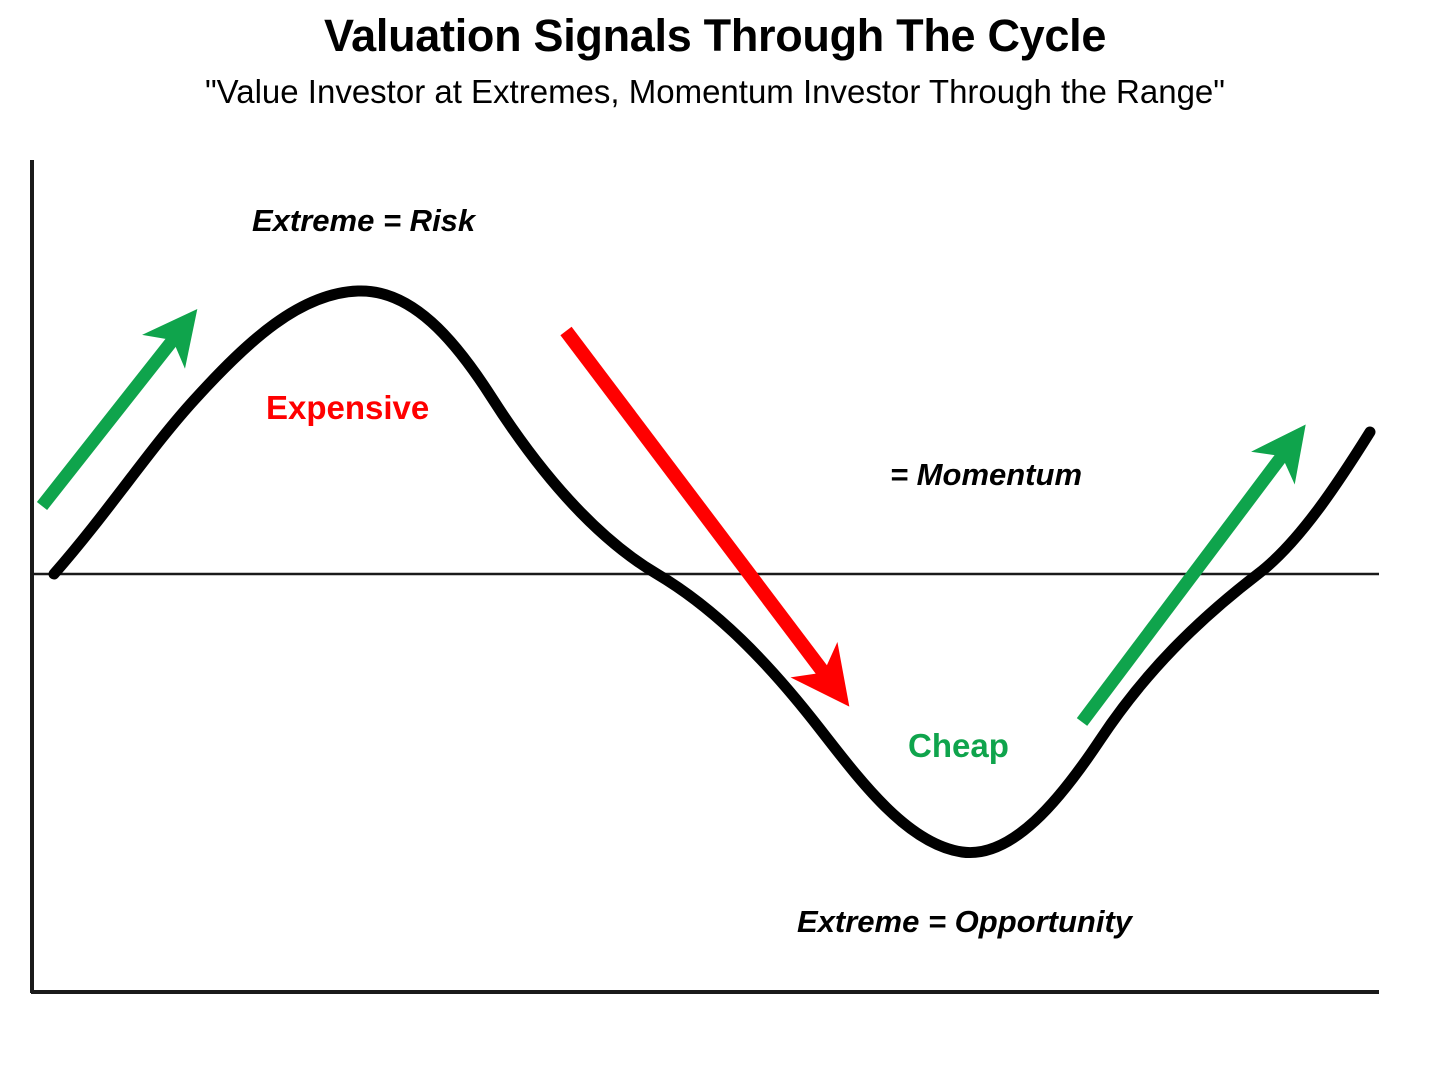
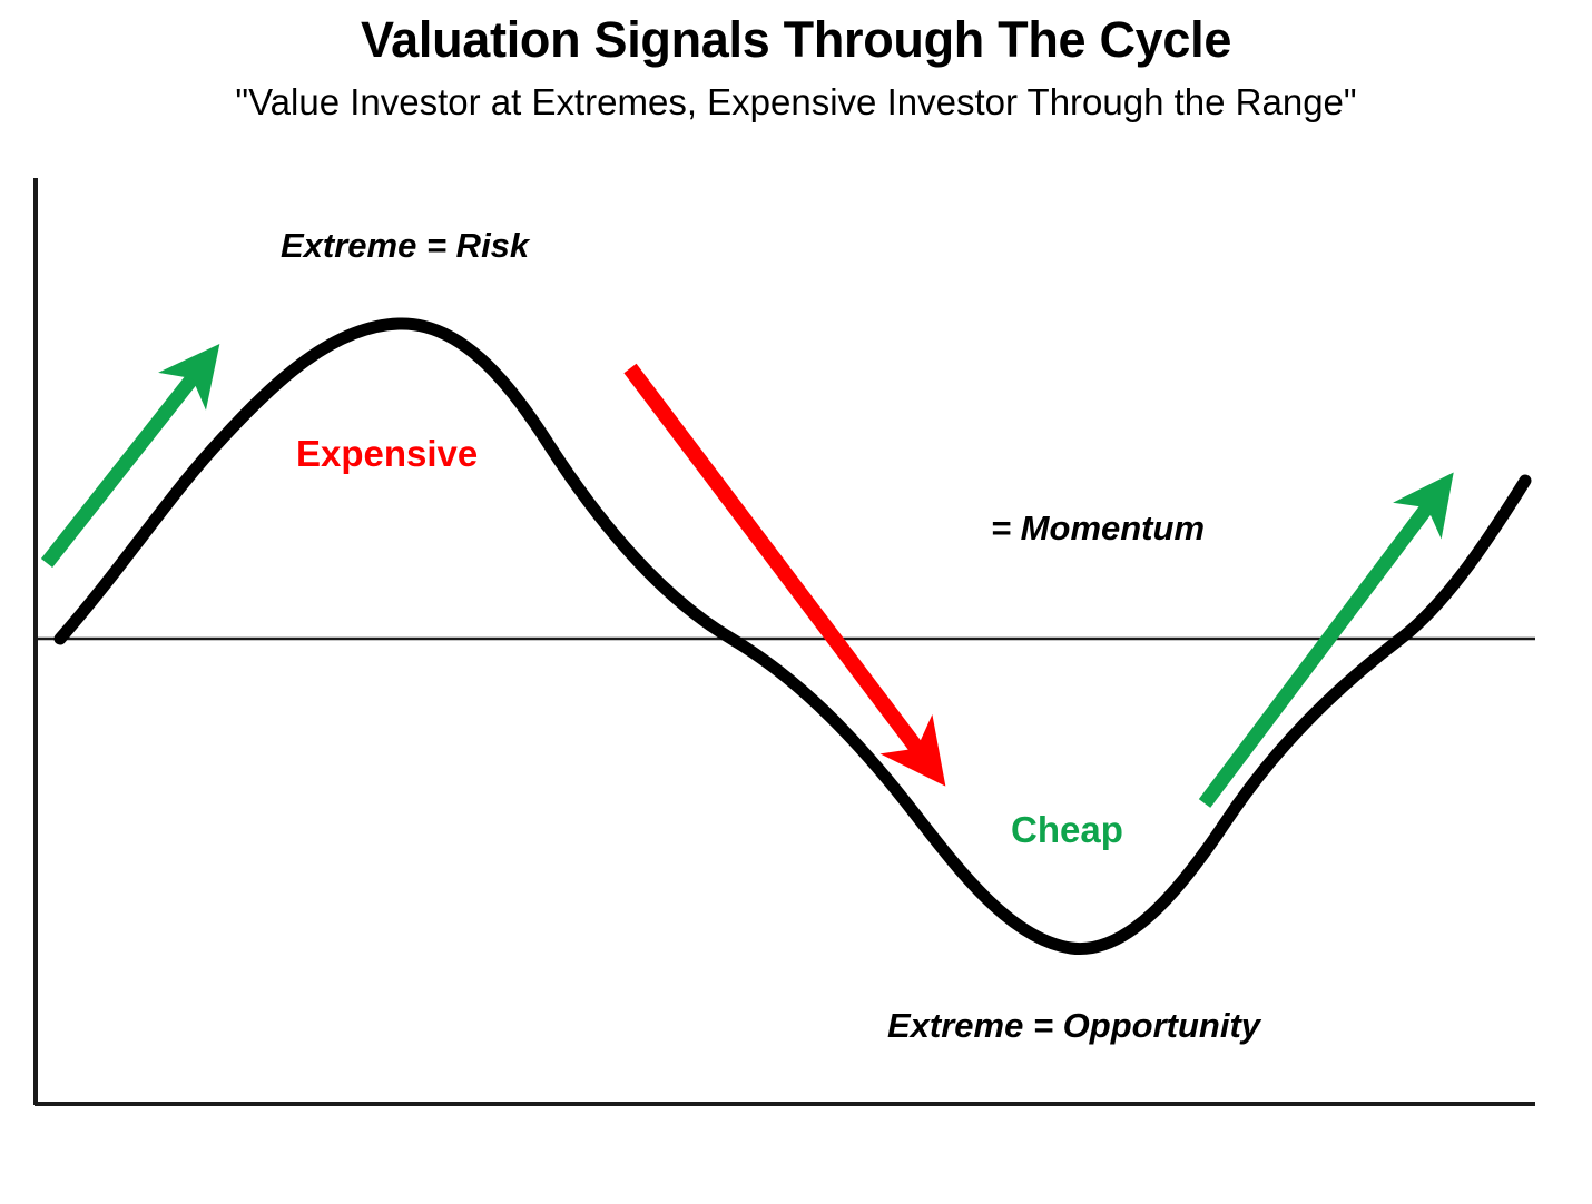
  Valuation Signals Through The Cycle
- "Value Investor at Extremes, Momentum Investor Through the Range"
+ "Value Investor at Extremes, Expensive Investor Through the Range"
  Extreme = Risk
  Expensive
  = Momentum
  Cheap
  Extreme = Opportunity
